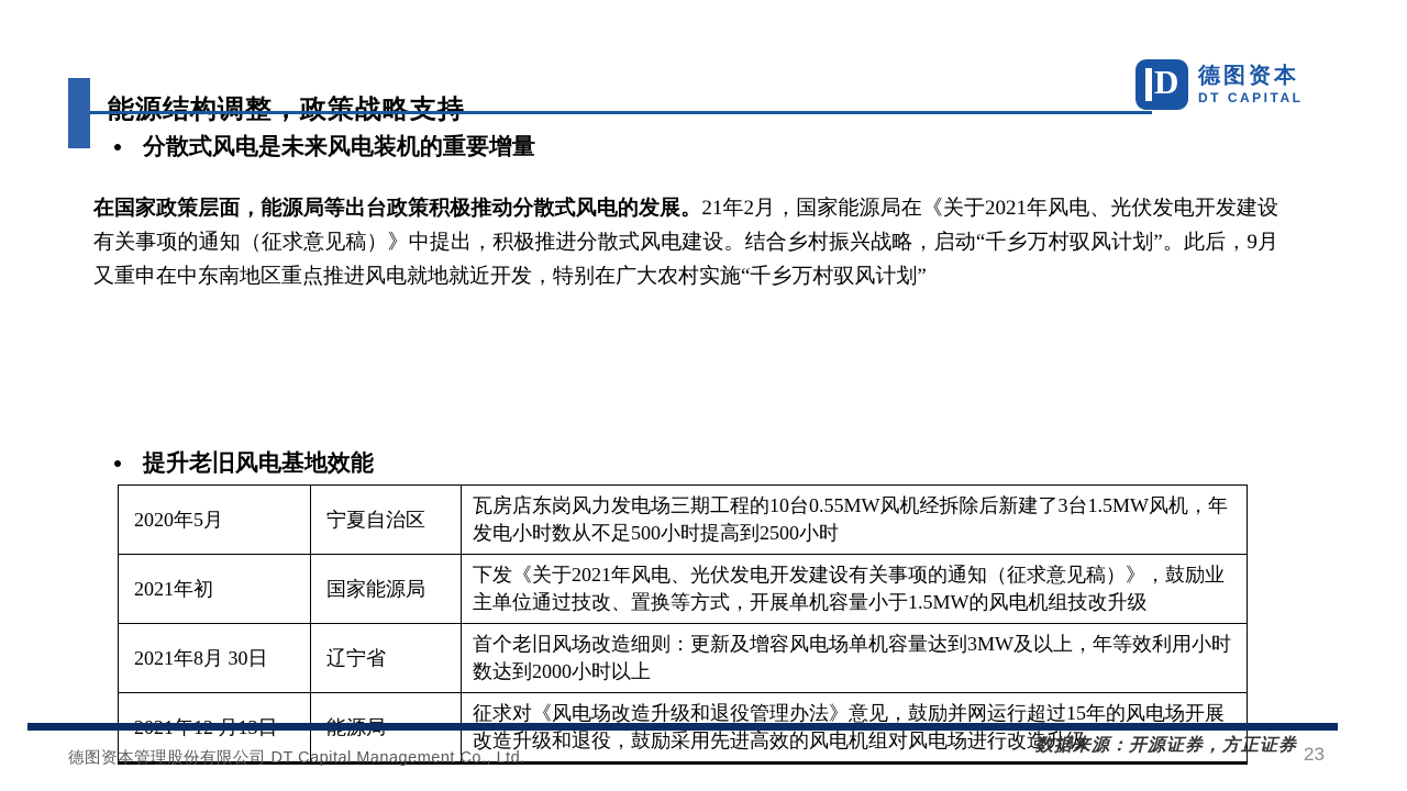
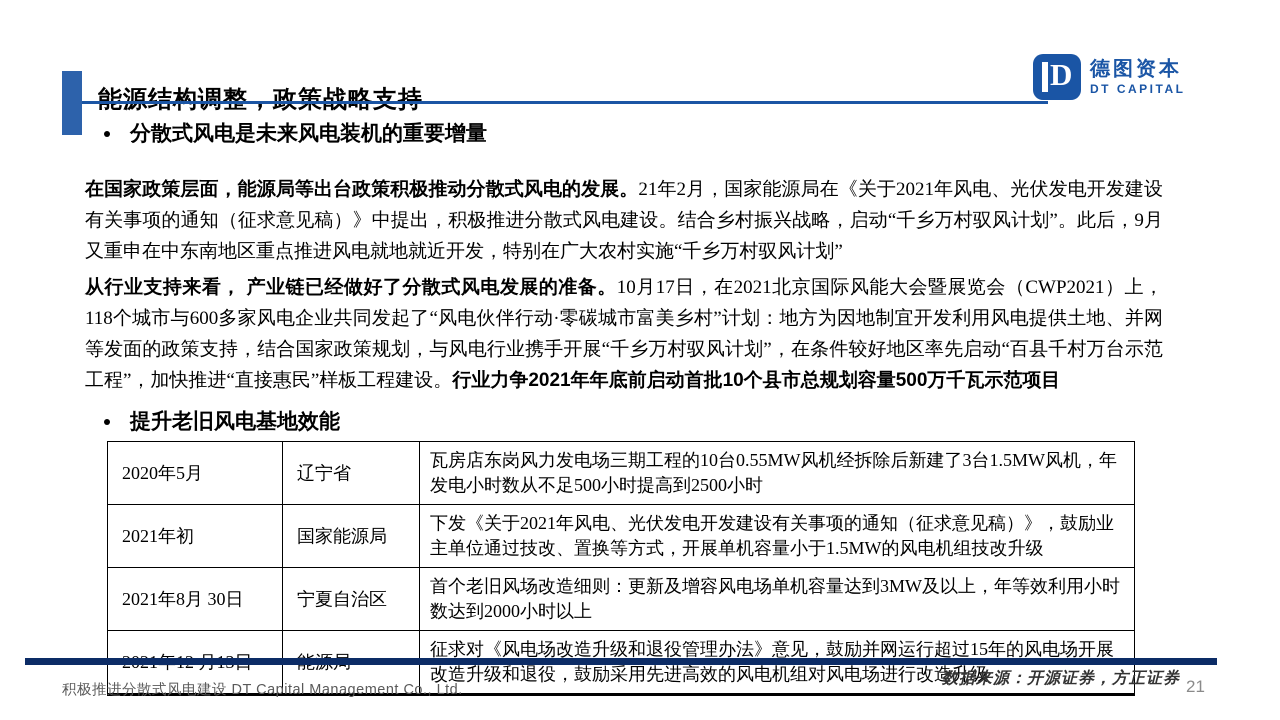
  能源结构调整，政策战略支持
  D
  德图资本
  DT CAPITAL
  分散式风电是未来风电装机的重要增量
  在国家政策层面，能源局等出台政策积极推动分散式风电的发展。21年2月，国家能源局在《关于2021年风电、光伏发电开发建设有关事项的通知（征求意见稿）》中提出，积极推进分散式风电建设。结合乡村振兴战略，启动“千乡万村驭风计划”。此后，9月又重申在中东南地区重点推进风电就地就近开发，特别在广大农村实施“千乡万村驭风计划”
+ 从行业支持来看， 产业链已经做好了分散式风电发展的准备。10月17日，在2021北京国际风能大会暨展览会（CWP2021）上，118个城市与600多家风电企业共同发起了“风电伙伴行动·零碳城市富美乡村”计划：地方为因地制宜开发利用风电提供土地、并网等发面的政策支持，结合国家政策规划，与风电行业携手开展“千乡万村驭风计划”，在条件较好地区率先启动“百县千村万台示范工程”，加快推进“直接惠民”样板工程建设。行业力争2021年年底前启动首批10个县市总规划容量500万千瓦示范项目
  提升老旧风电基地效能
- 2020年5月	宁夏自治区	瓦房店东岗风力发电场三期工程的10台0.55MW风机经拆除后新建了3台1.5MW风机，年发电小时数从不足500小时提高到2500小时
+ 2020年5月	辽宁省	瓦房店东岗风力发电场三期工程的10台0.55MW风机经拆除后新建了3台1.5MW风机，年发电小时数从不足500小时提高到2500小时
  2021年初	国家能源局	下发《关于2021年风电、光伏发电开发建设有关事项的通知（征求意见稿）》，鼓励业主单位通过技改、置换等方式，开展单机容量小于1.5MW的风电机组技改升级
- 2021年8月 30日	辽宁省	首个老旧风场改造细则：更新及增容风电场单机容量达到3MW及以上，年等效利用小时数达到2000小时以上
+ 2021年8月 30日	宁夏自治区	首个老旧风场改造细则：更新及增容风电场单机容量达到3MW及以上，年等效利用小时数达到2000小时以上
  		征求对《风电场改造升级和退役管理办法》意见，鼓励并网运行超过15年的风电场开展改造升级和退役，鼓励采用先进高效的风电机组对风电场进行改造升级
- 德图资本管理股份有限公司 DT Capital Management Co., Ltd.
+ 积极推进分散式风电建设 DT Capital Management Co., Ltd.
  数据来源：开源证券，方正证券
- 23
+ 21
